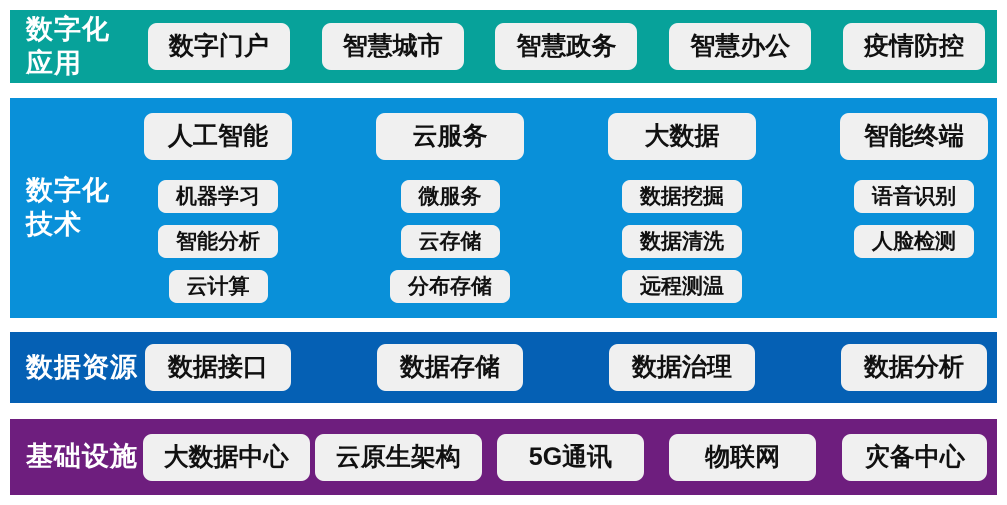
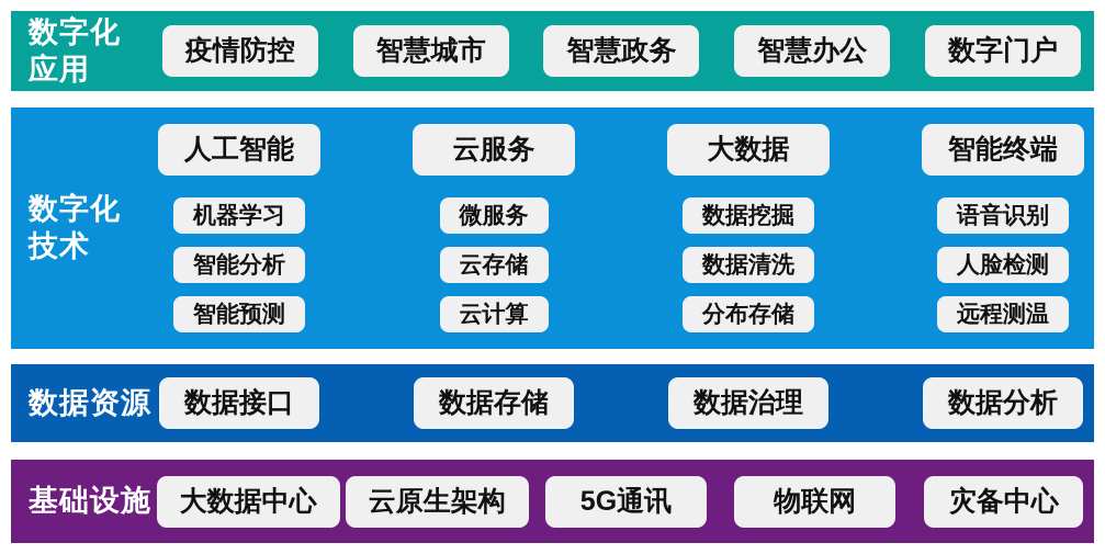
  数字化
  应用
- 数字门户
+ 疫情防控
  智慧城市
  智慧政务
  智慧办公
- 疫情防控
+ 数字门户
  数字化
  技术
  人工智能
  云服务
  大数据
  智能终端
  机器学习
  微服务
  数据挖掘
  语音识别
  智能分析
  云存储
  数据清洗
  人脸检测
+ 智能预测
  云计算
  分布存储
  远程测温
  数据资源
  数据接口
  数据存储
  数据治理
  数据分析
  基础设施
  大数据中心
  云原生架构
  5G通讯
  物联网
  灾备中心
